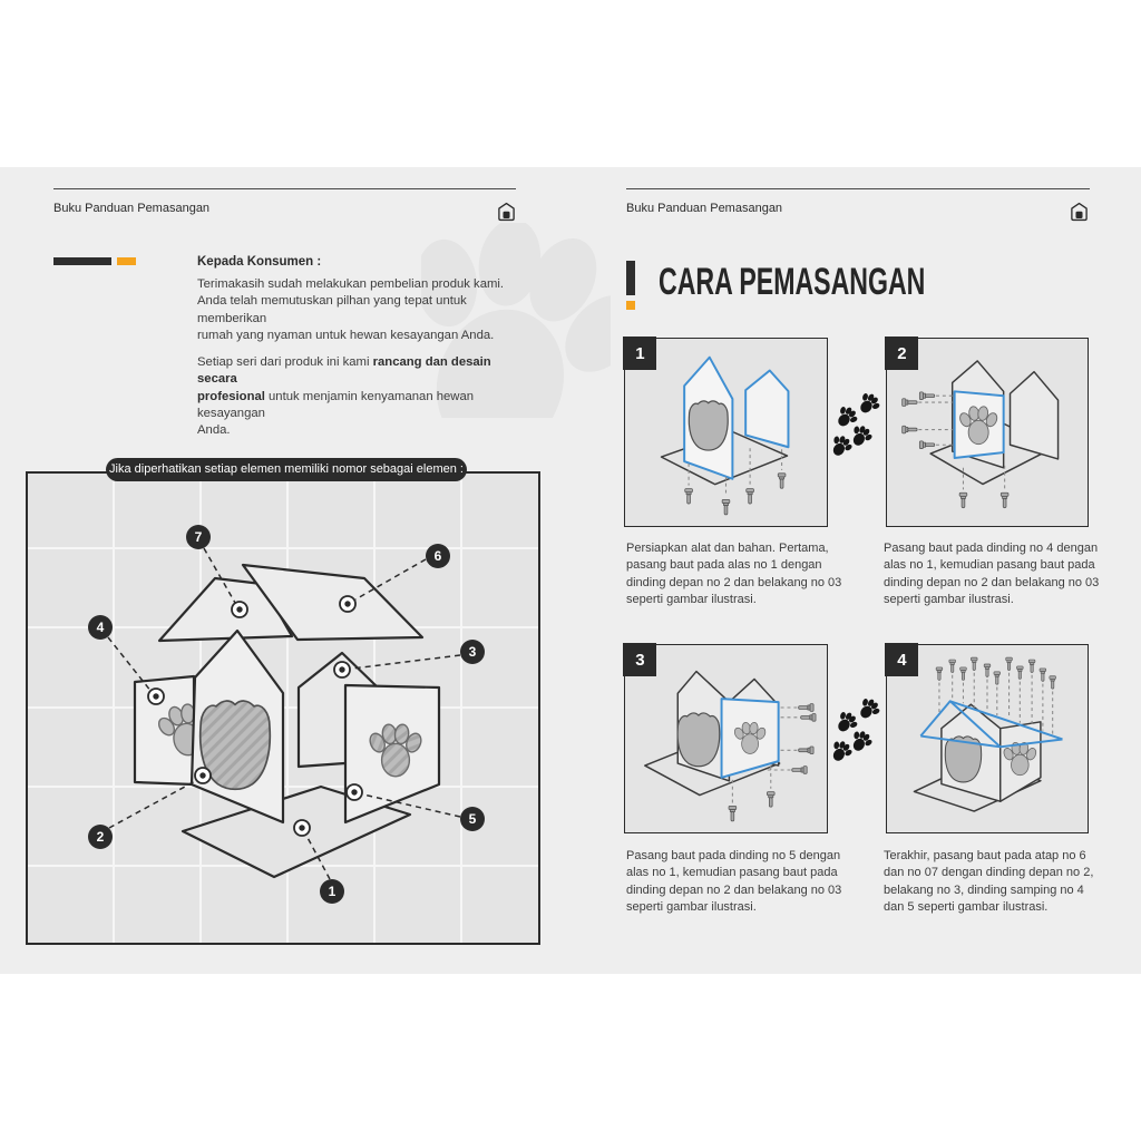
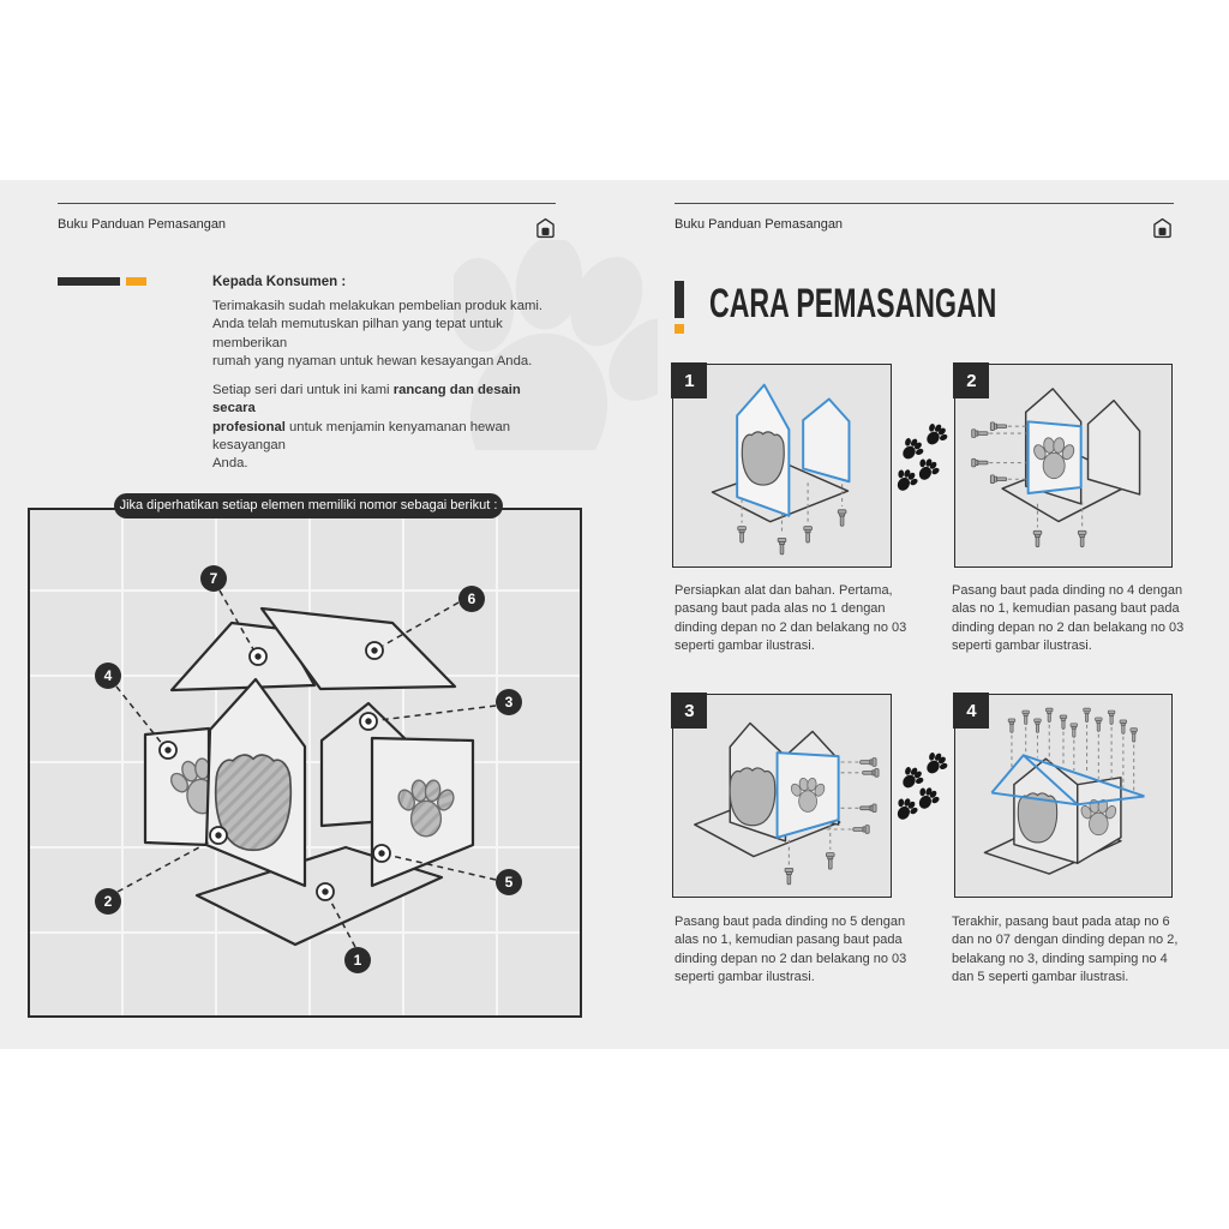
  Buku Panduan Pemasangan
  Kepada Konsumen :
  Terimakasih sudah melakukan pembelian produk kami.
  Anda telah memutuskan pilhan yang tepat untuk memberikan
  rumah yang nyaman untuk hewan kesayangan Anda.
- Setiap seri dari produk ini kami rancang dan desain secara
+ Setiap seri dari untuk ini kami rancang dan desain secara
  profesional untuk menjamin kenyamanan hewan kesayangan
  Anda.
- Jika diperhatikan setiap elemen memiliki nomor sebagai elemen :
+ Jika diperhatikan setiap elemen memiliki nomor sebagai berikut :
  7
  6
  4
  3
  2
  5
  1
  Buku Panduan Pemasangan
  CARA PEMASANGAN
  1
  2
  Persiapkan alat dan bahan. Pertama,
  pasang baut pada alas no 1 dengan
  dinding depan no 2 dan belakang no 03
  seperti gambar ilustrasi.
  Pasang baut pada dinding no 4 dengan
  alas no 1, kemudian pasang baut pada
  dinding depan no 2 dan belakang no 03
  seperti gambar ilustrasi.
  3
  4
  Pasang baut pada dinding no 5 dengan
  alas no 1, kemudian pasang baut pada
  dinding depan no 2 dan belakang no 03
  seperti gambar ilustrasi.
  Terakhir, pasang baut pada atap no 6
  dan no 07 dengan dinding depan no 2,
  belakang no 3, dinding samping no 4
  dan 5 seperti gambar ilustrasi.
